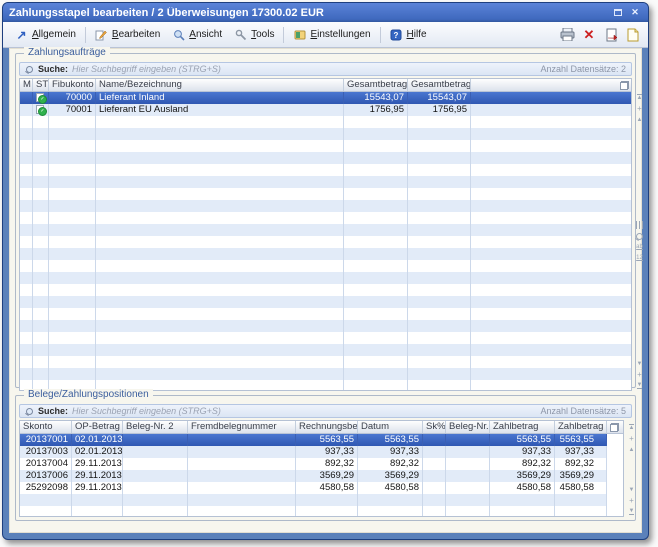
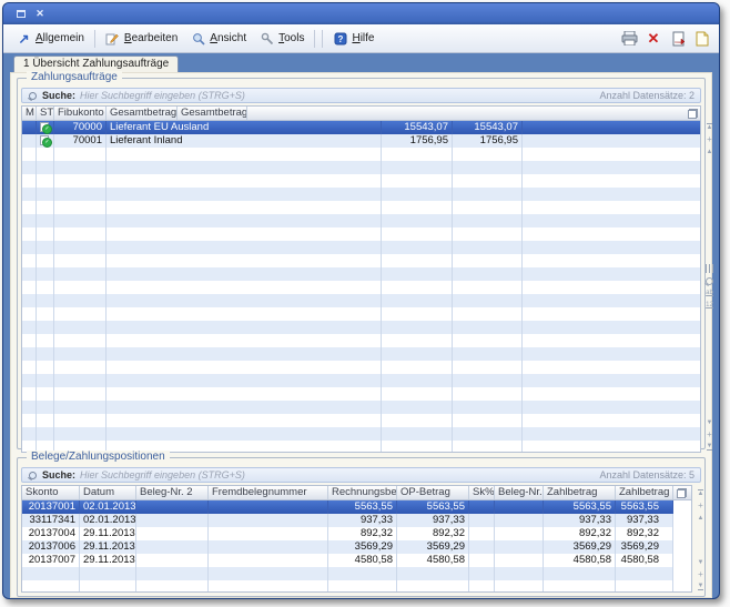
- Zahlungsstapel bearbeiten / 2 Überweisungen 17300.02 EUR
  ✕
  ↗
  Allgemein
  Bearbeiten
  Ansicht
  Tools
- Einstellungen
  ?
  Hilfe
  ✕
+ 1 Übersicht Zahlungsaufträge
  Zahlungsaufträge
  Suche:
  Hier Suchbegriff eingeben (STRG+S)
  Anzahl Datensätze: 2
  M
  ST
  Fibukonto
- Name/Bezeichnung
  Gesamtbetrag
  Gesamtbetrag
  70000
- Lieferant Inland
+ Lieferant EU Ausland
  15543,07
  15543,07
  70001
- Lieferant EU Ausland
+ Lieferant Inland
  1756,95
  1756,95
  +
  +
  Belege/Zahlungspositionen
  Suche:
  Hier Suchbegriff eingeben (STRG+S)
  Anzahl Datensätze: 5
  Skonto
- OP-Betrag
+ Datum
  Beleg-Nr. 2
  Fremdbelegnummer
  Rechnungsbe
- Datum
+ OP-Betrag
  Sk%
  Beleg-Nr.
  Zahlbetrag
  Zahlbetrag
  20137001
  02.01.2013
  5563,55
  5563,55
  5563,55
  5563,55
- 20137003
+ 33117341
  02.01.2013
  937,33
  937,33
  937,33
  937,33
  20137004
  29.11.2013
  892,32
  892,32
  892,32
  892,32
  20137006
  29.11.2013
  3569,29
  3569,29
  3569,29
  3569,29
- 25292098
+ 20137007
  29.11.2013
  4580,58
  4580,58
  4580,58
  4580,58
  +
  +
